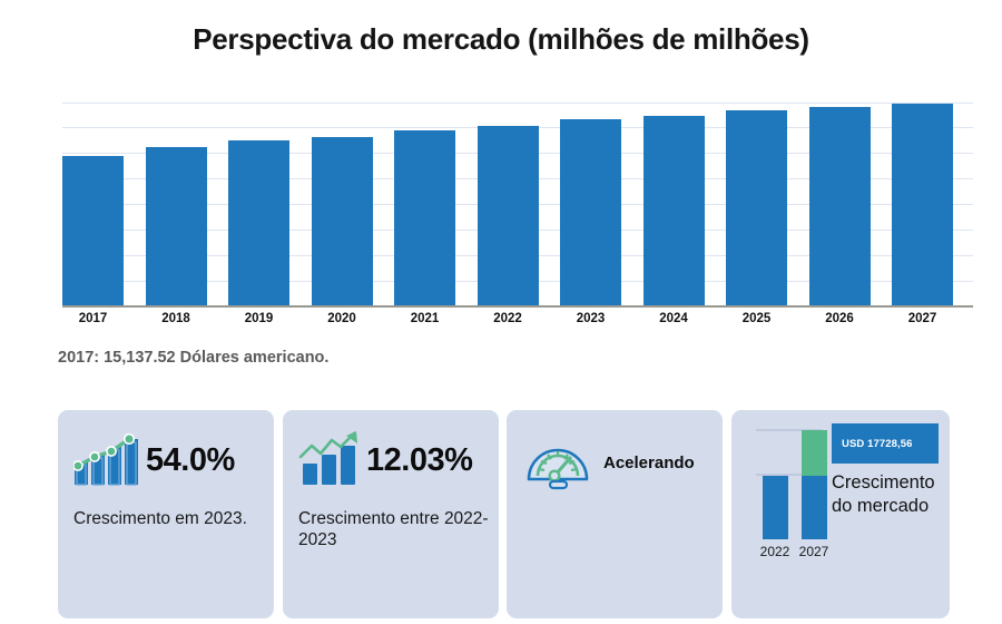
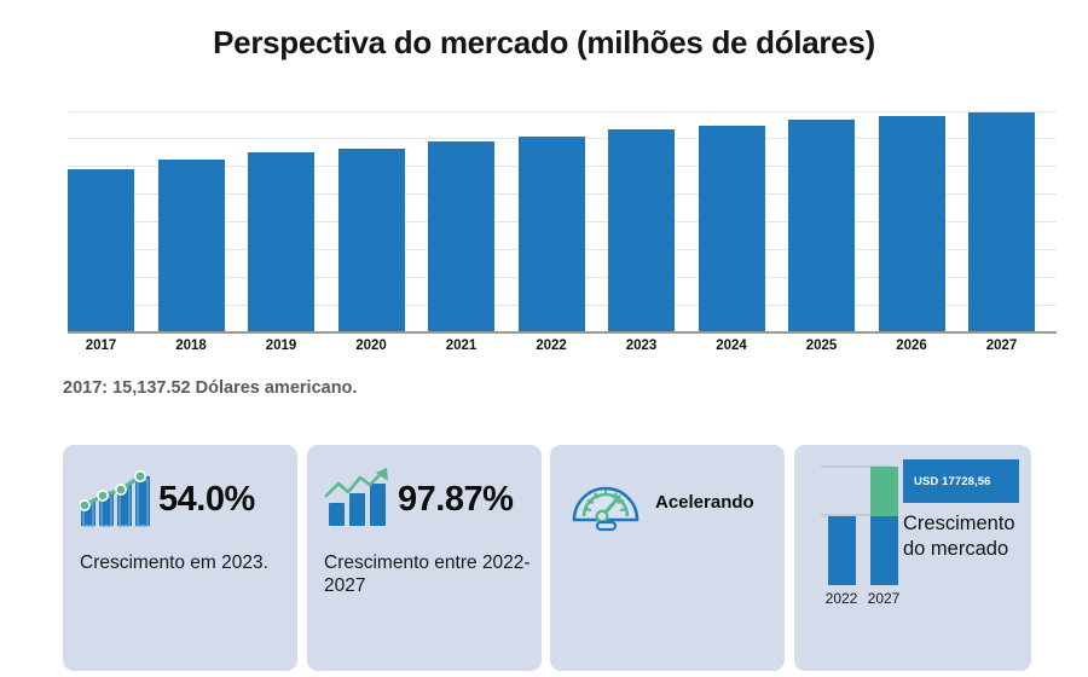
- Perspectiva do mercado (milhões de milhões)
+ Perspectiva do mercado (milhões de dólares)
  2017
  2018
  2019
  2020
  2021
  2022
  2023
  2024
  2025
  2026
  2027
  2017: 15,137.52 Dólares americano.
  54.0%
  Crescimento em 2023.
- 12.03%
+ 97.87%
- Crescimento entre 2022-2023
+ Crescimento entre 2022-2027
  Acelerando
  2022
  2027
  USD 17728,56
  Crescimento do mercado
